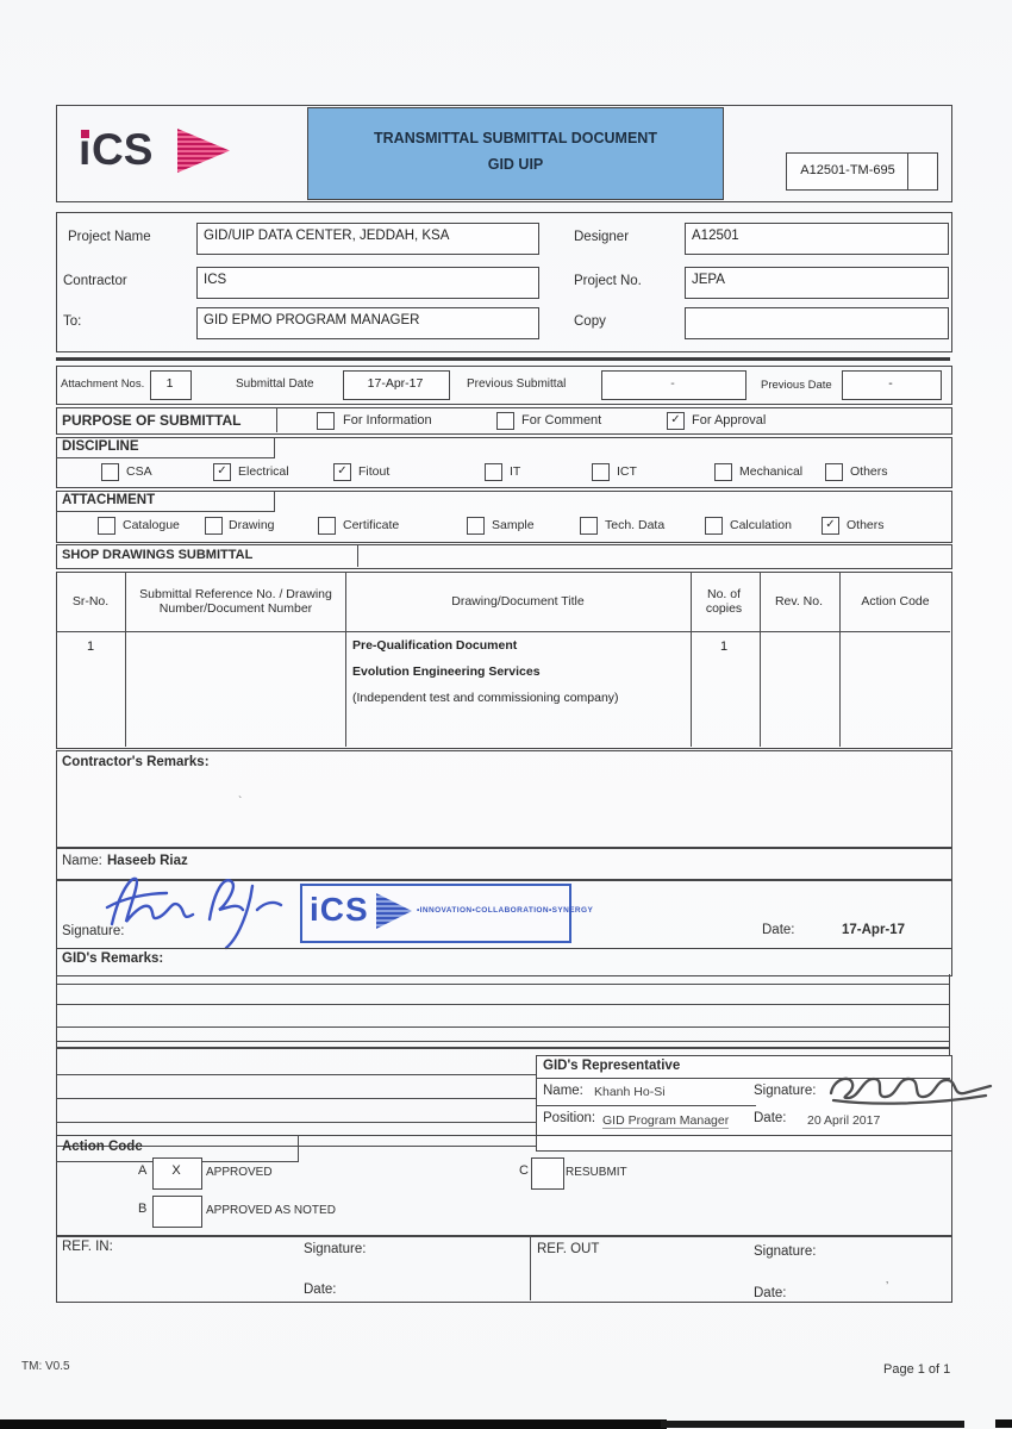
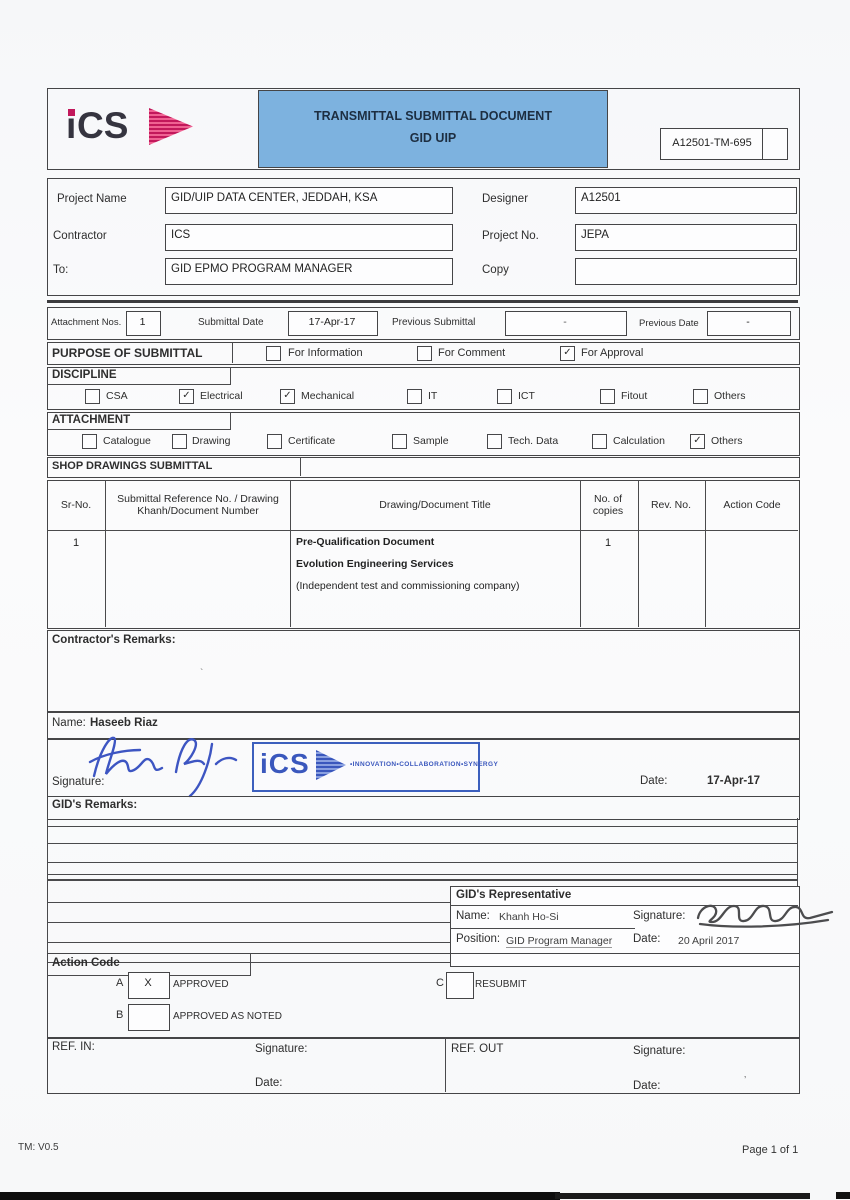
  ı
  CS
  TRANSMITTAL SUBMITTAL DOCUMENT
  GID UIP
  A12501-TM-695
  Project Name
  GID/UIP DATA CENTER, JEDDAH, KSA
  Designer
  A12501
  Contractor
  ICS
  Project No.
  JEPA
  To:
  GID EPMO PROGRAM MANAGER
  Copy
  Attachment Nos.
  1
  Submittal Date
  17-Apr-17
  Previous Submittal
  -
  Previous Date
  -
  PURPOSE OF SUBMITTAL
  For Information
  For Comment
  ✓
  For Approval
  DISCIPLINE
  CSA
  ✓
  Electrical
  ✓
- Fitout
+ Mechanical
  IT
  ICT
- Mechanical
+ Fitout
  Others
  ATTACHMENT
  Catalogue
  Drawing
  Certificate
  Sample
  Tech. Data
  Calculation
  ✓
  Others
  SHOP DRAWINGS SUBMITTAL
  Sr-No.
- Submittal Reference No. / Drawing Number/Document Number
+ Submittal Reference No. / Drawing Khanh/Document Number
  Drawing/Document Title
  No. of copies
  Rev. No.
  Action Code
  1
  Pre-Qualification Document
  Evolution Engineering Services
  (Independent test and commissioning company)
  1
  Contractor's Remarks:
  `
  Name:
  Haseeb Riaz
  Signature:
  iCS
  Date:
  17-Apr-17
  GID's Remarks:
  GID's Representative
  Name:
  Khanh Ho-Si
  Signature:
  Position:
  GID Program Manager
  Date:
  20 April 2017
  Action Code
  A
  X
  APPROVED
  C
  RESUBMIT
  B
  APPROVED AS NOTED
  REF. IN:
  Signature:
  REF. OUT
  Signature:
  Date:
  Date:
  ’
  TM: V0.5
  Page 1 of 1
